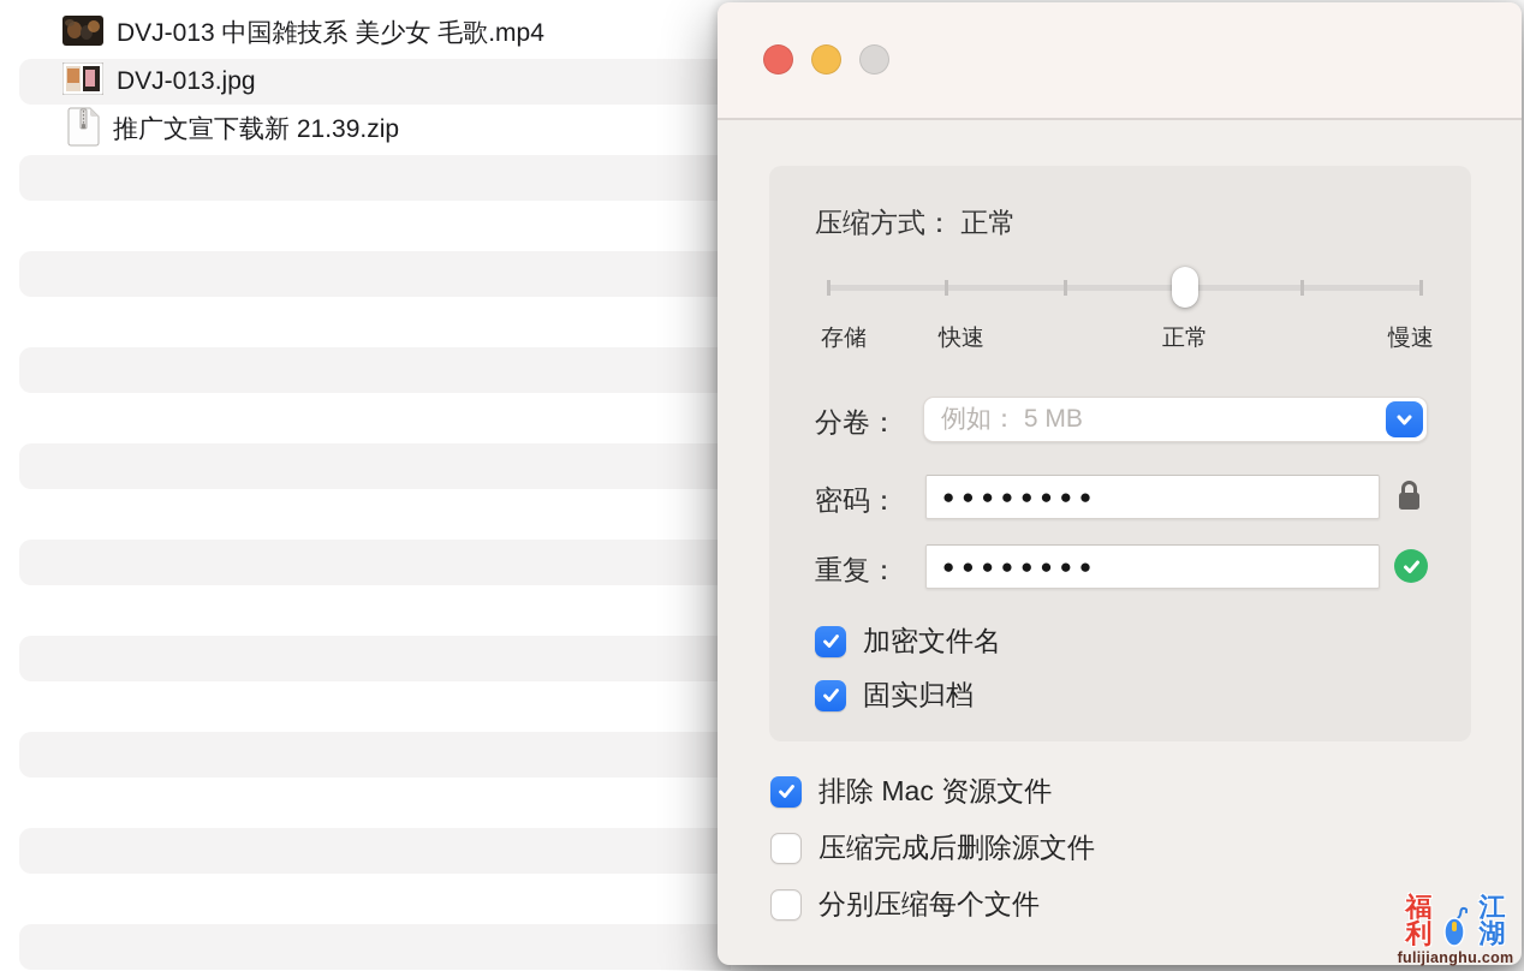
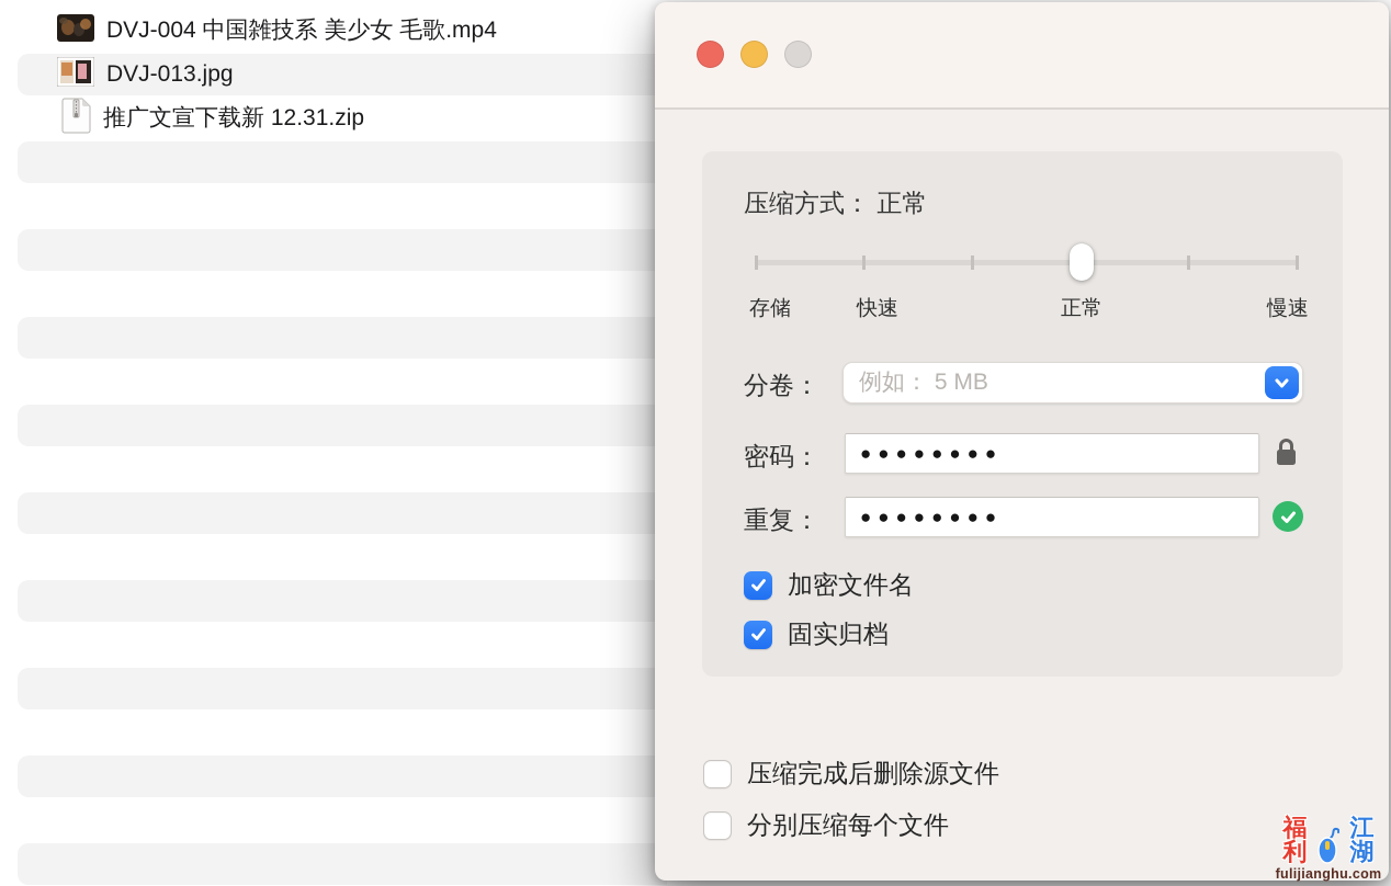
- DVJ-013 中国雑技系 美少女 毛歌.mp4
+ DVJ-004 中国雑技系 美少女 毛歌.mp4
  DVJ-013.jpg
- 推广文宣下载新 21.39.zip
+ 推广文宣下载新 12.31.zip
  压缩方式： 正常
  存储
  快速
  正常
  慢速
  分卷：
  例如： 5 MB
  密码：
  ●●●●●●●●
  重复：
  ●●●●●●●●
  加密文件名
  固实归档
- 排除 Mac 资源文件
  压缩完成后删除源文件
  分别压缩每个文件
  福利
  江湖
  fulijianghu.com
